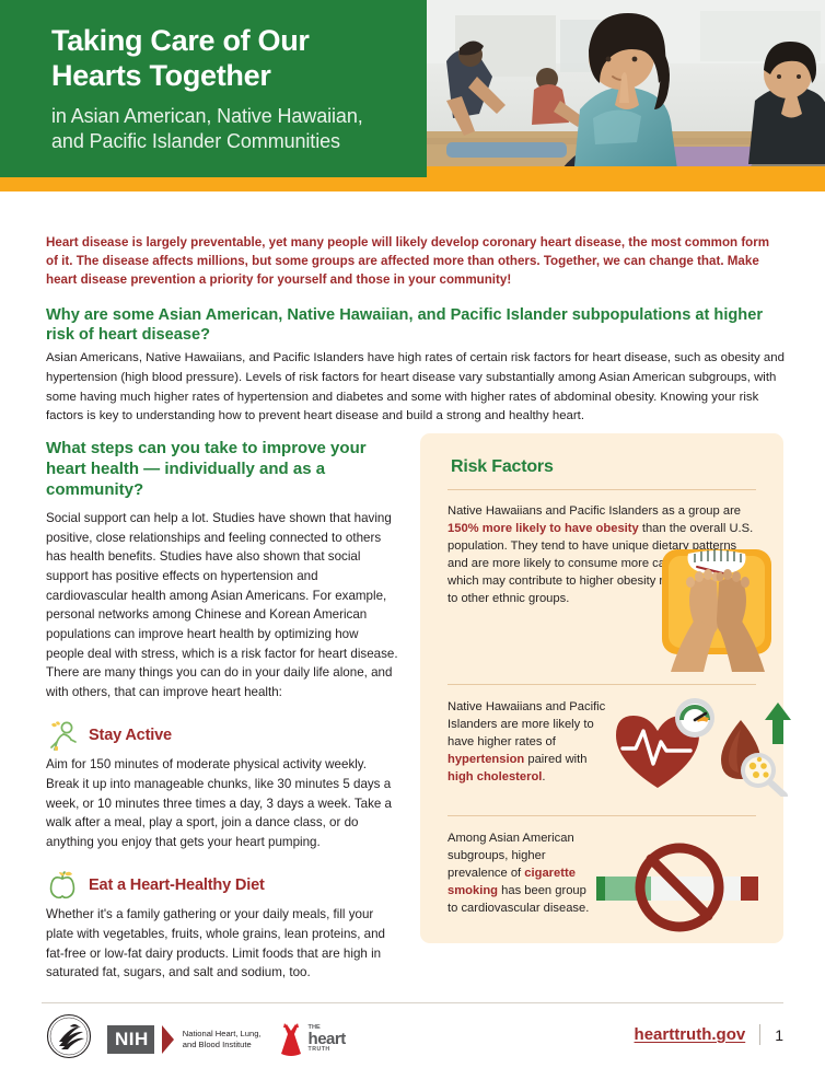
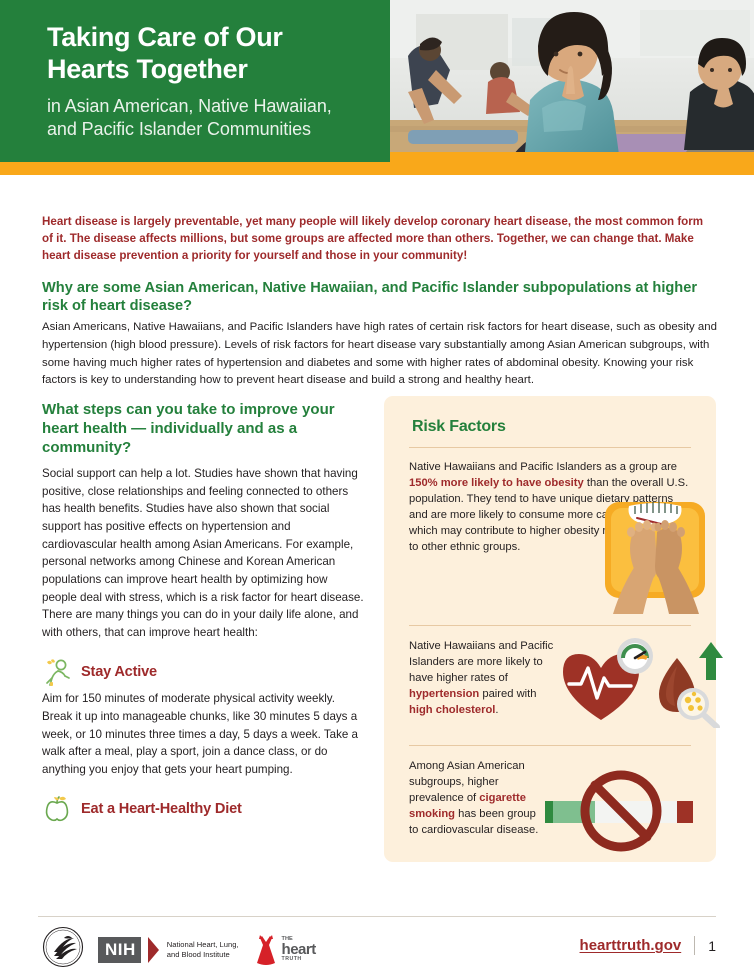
  Taking Care of Our
  Hearts Together
  in Asian American, Native Hawaiian,
  and Pacific Islander Communities
  Heart disease is largely preventable, yet many people will likely develop coronary heart disease, the most common form of it. The disease affects millions, but some groups are affected more than others. Together, we can change that. Make heart disease prevention a priority for yourself and those in your community!
  Why are some Asian American, Native Hawaiian, and Pacific Islander subpopulations at higher risk of heart disease?
  Asian Americans, Native Hawaiians, and Pacific Islanders have high rates of certain risk factors for heart disease, such as obesity and hypertension (high blood pressure). Levels of risk factors for heart disease vary substantially among Asian American subgroups, with some having much higher rates of hypertension and diabetes and some with higher rates of abdominal obesity. Knowing your risk factors is key to understanding how to prevent heart disease and build a strong and healthy heart.
  What steps can you take to improve your heart health — individually and as a community?
  Social support can help a lot. Studies have shown that having positive, close relationships and feeling connected to others has health benefits. Studies have also shown that social support has positive effects on hypertension and cardiovascular health among Asian Americans. For example, personal networks among Chinese and Korean American populations can improve heart health by optimizing how people deal with stress, which is a risk factor for heart disease. There are many things you can do in your daily life alone, and with others, that can improve heart health:
  Stay Active
- Aim for 150 minutes of moderate physical activity weekly. Break it up into manageable chunks, like 30 minutes 5 days a week, or 10 minutes three times a day, 3 days a week. Take a walk after a meal, play a sport, join a dance class, or do anything you enjoy that gets your heart pumping.
+ Aim for 150 minutes of moderate physical activity weekly. Break it up into manageable chunks, like 30 minutes 5 days a week, or 10 minutes three times a day, 5 days a week. Take a walk after a meal, play a sport, join a dance class, or do anything you enjoy that gets your heart pumping.
  Eat a Heart-Healthy Diet
- Whether it's a family gathering or your daily meals, fill your plate with vegetables, fruits, whole grains, lean proteins, and fat-free or low-fat dairy products. Limit foods that are high in saturated fat, sugars, and salt and sodium, too.
  Risk Factors
  Native Hawaiians and Pacific Islanders as a group are 150% more likely to have obesity than the overall U.S. population. They tend to have unique dietary patterns and are more likely to consume more ca which may contribute to higher obesity r to other ethnic groups.
  Native Hawaiians and Pacific Islanders are more likely to have higher rates of hypertension paired with high cholesterol.
  Among Asian American subgroups, higher prevalence of cigarette smoking has been group to cardiovascular disease.
  NIH
  National Heart, Lung,
  and Blood Institute
  heart
  hearttruth.gov
  1
